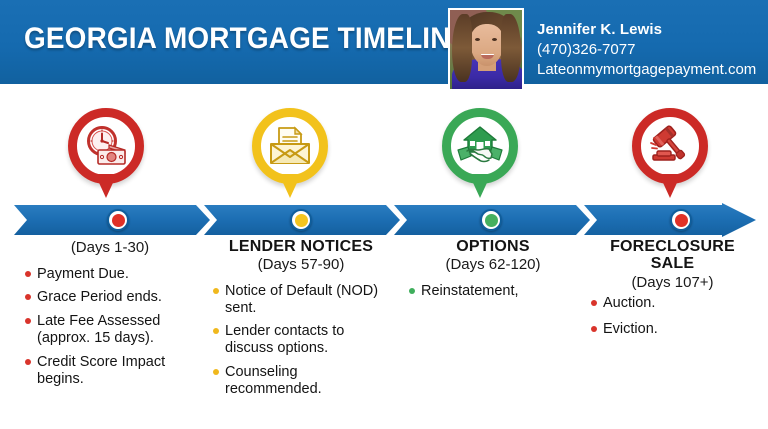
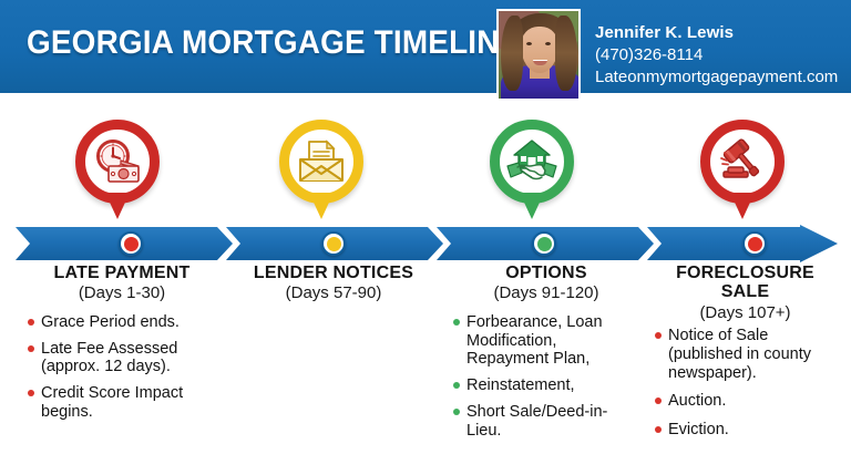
  GEORGIA MORTGAGE TIMELIN
  Jennifer K. Lewis
- (470)326-7077
+ (470)326-8114
  Lateonmymortgagepayment.com
+ LATE PAYMENT
  (Days 1-30)
- Payment Due.
  Grace Period ends.
- Late Fee Assessed (approx. 15 days).
+ Late Fee Assessed (approx. 12 days).
  Credit Score Impact begins.
  LENDER NOTICES
  (Days 57-90)
- Notice of Default (NOD) sent.
- Lender contacts to discuss options.
- Counseling recommended.
  OPTIONS
- (Days 62-120)
+ (Days 91-120)
+ Forbearance, Loan Modification, Repayment Plan,
  Reinstatement,
+ Short Sale/Deed-in-Lieu.
  FORECLOSURE SALE
  (Days 107+)
+ Notice of Sale (published in county newspaper).
  Auction.
  Eviction.
